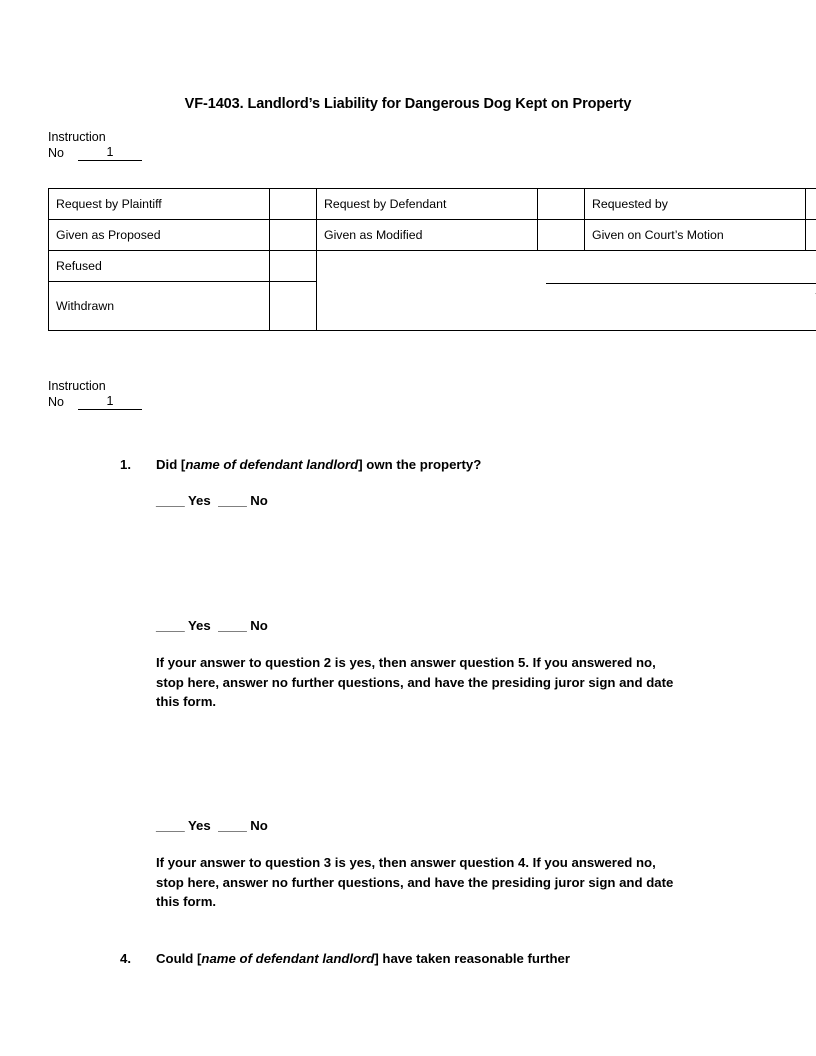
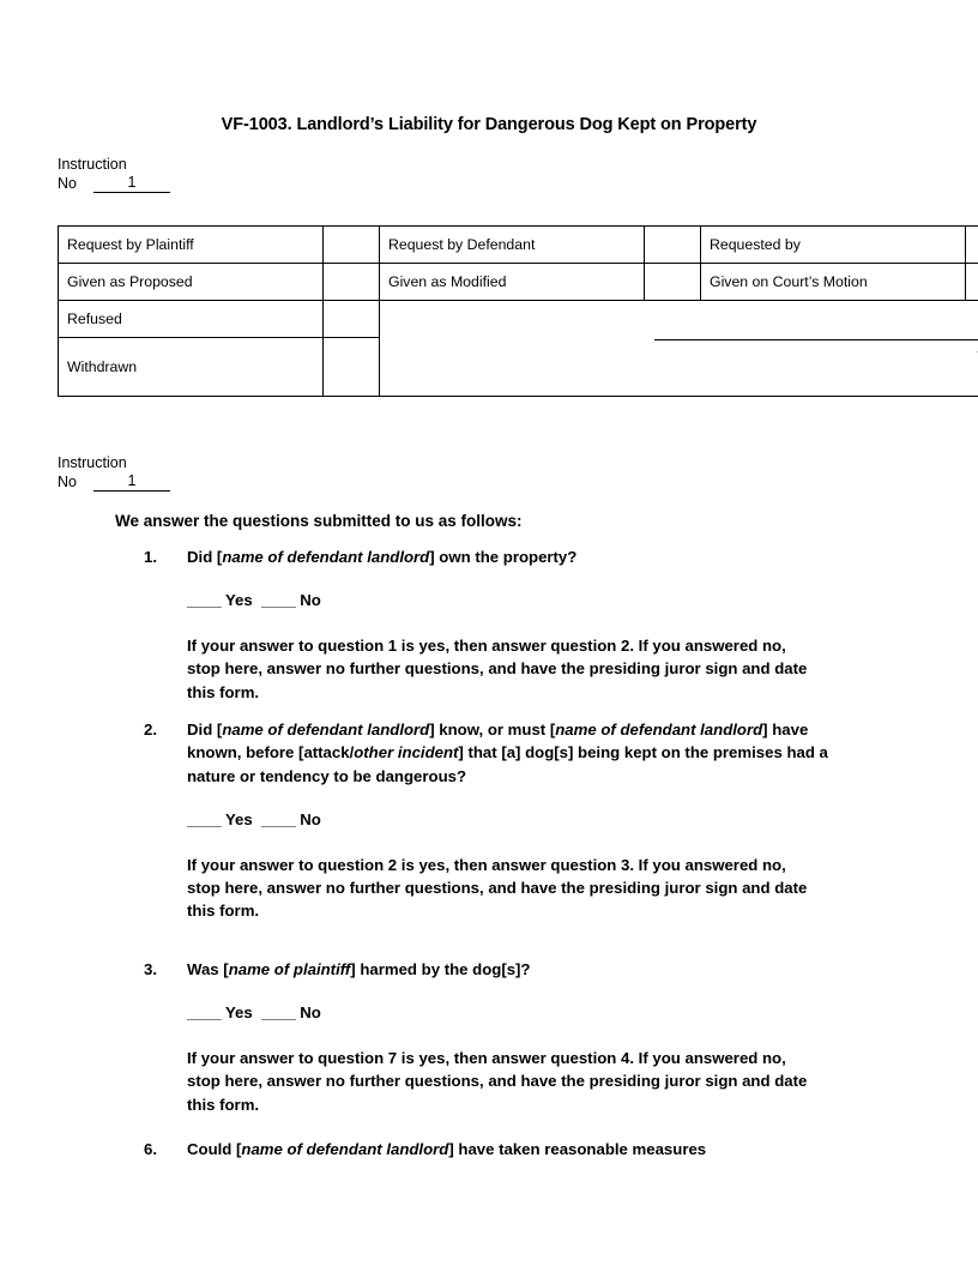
- VF-1403. Landlord’s Liability for Dangerous Dog Kept on Property
+ VF-1003. Landlord’s Liability for Dangerous Dog Kept on Property
  Instruction
  No
  1
  Request by Plaintiff		Request by Defendant		Requested by
  Given as Proposed		Given as Modified		Given on Court’s Motion
  Withdrawn
  Instruction
  No
  1
+ We answer the questions submitted to us as follows:
  1.
  Did [name of defendant landlord] own the property?
  ____ Yes ____ No
+ If your answer to question 1 is yes, then answer question 2. If you answered no, stop here, answer no further questions, and have the presiding juror sign and date this form.
+ 2.
+ Did [name of defendant landlord] know, or must [name of defendant landlord] have known, before [attack/other incident] that [a] dog[s] being kept on the premises had a nature or tendency to be dangerous?
  ____ Yes ____ No
- If your answer to question 2 is yes, then answer question 5. If you answered no, stop here, answer no further questions, and have the presiding juror sign and date this form.
+ If your answer to question 2 is yes, then answer question 3. If you answered no, stop here, answer no further questions, and have the presiding juror sign and date this form.
+ 3.
+ Was [name of plaintiff] harmed by the dog[s]?
  ____ Yes ____ No
- If your answer to question 3 is yes, then answer question 4. If you answered no, stop here, answer no further questions, and have the presiding juror sign and date this form.
+ If your answer to question 7 is yes, then answer question 4. If you answered no, stop here, answer no further questions, and have the presiding juror sign and date this form.
- 4.
+ 6.
- Could [name of defendant landlord] have taken reasonable further
+ Could [name of defendant landlord] have taken reasonable measures
